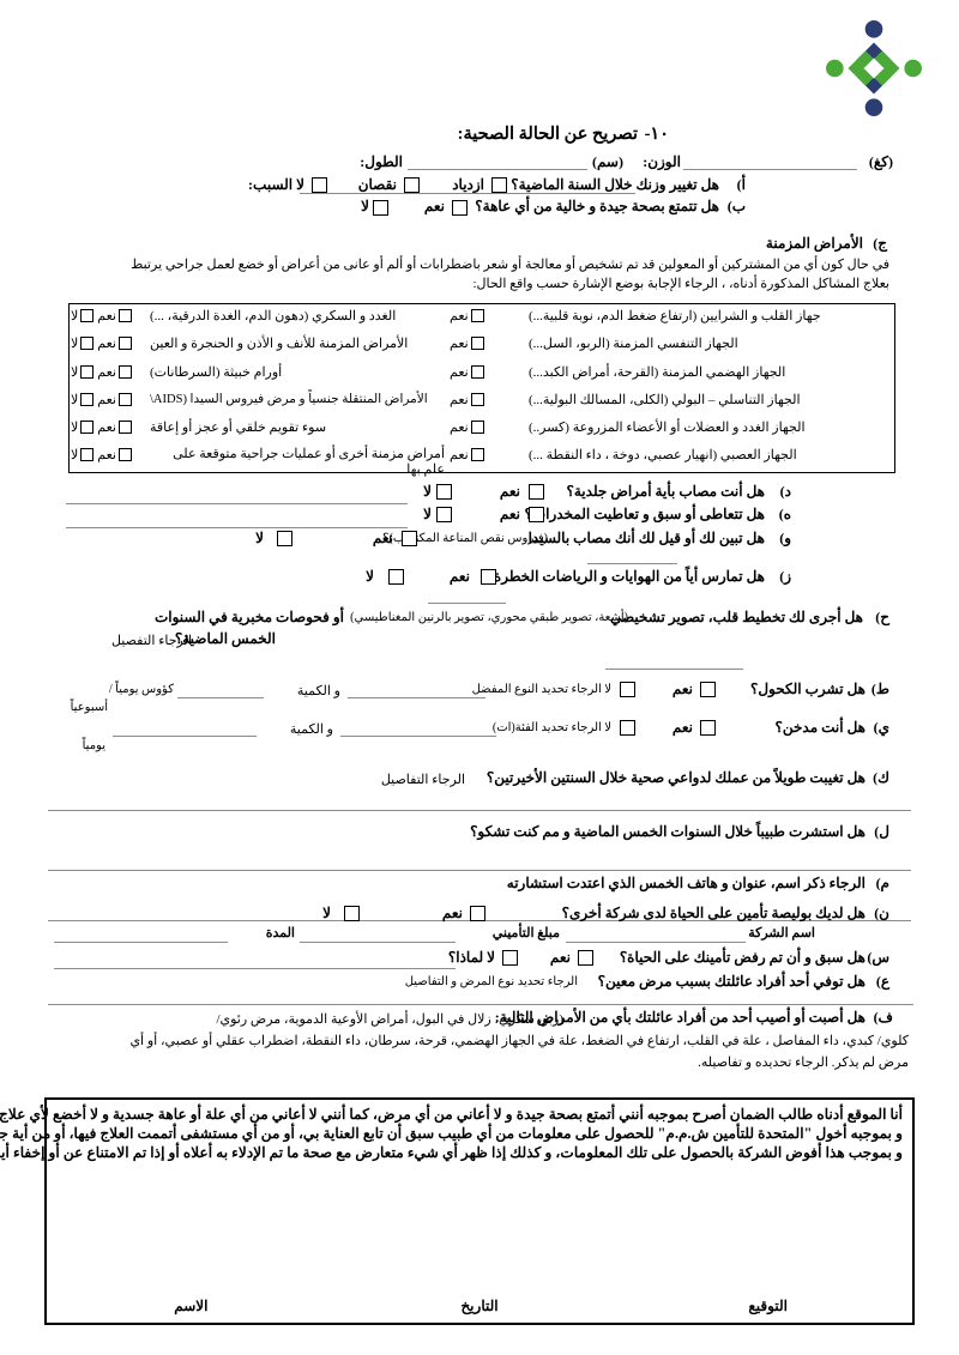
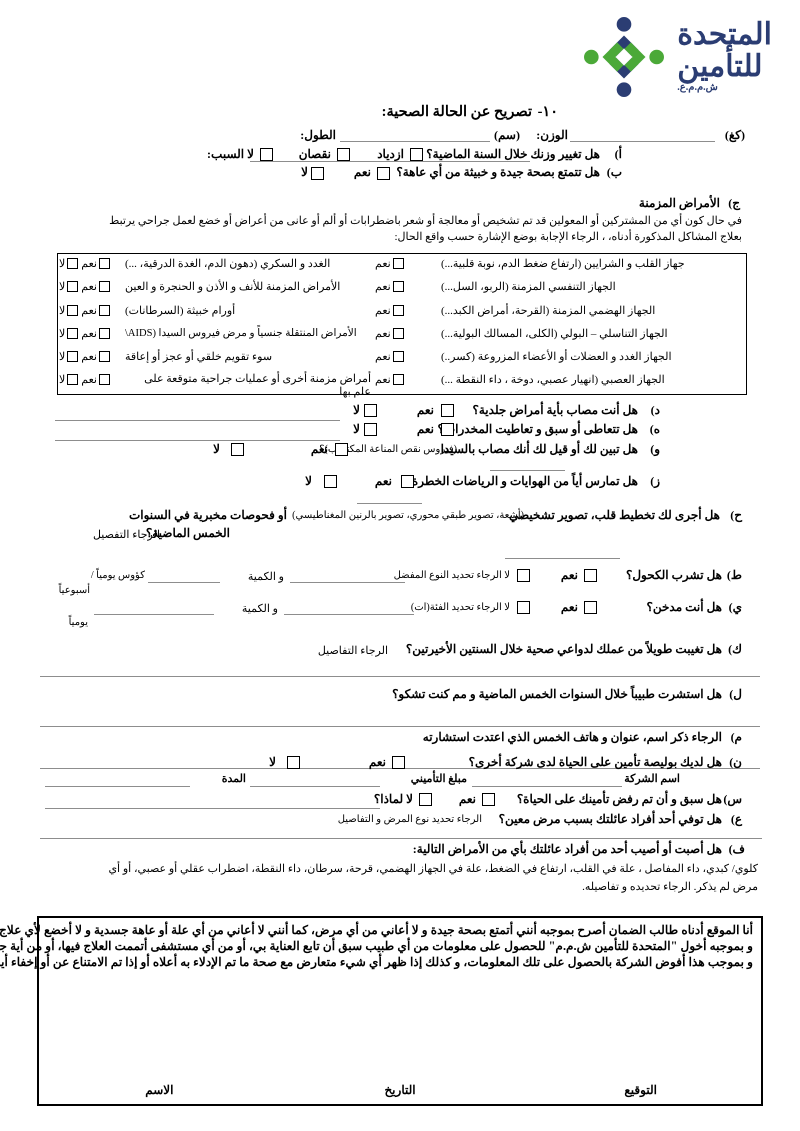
+ المتحدة
+ للتأمين
+ ش.م.م.ع.
  ١٠-
  تصريح عن الحالة الصحية:
  الطول:
  (سم)
  الوزن:
  (كغ)
  أ)
  هل تغيير وزنك خلال السنة الماضية؟
  ازدياد
  نقصان
  لا السبب:
  ب)
- هل تتمتع بصحة جيدة و خالية من أي عاهة؟
+ هل تتمتع بصحة جيدة و خبيثة من أي عاهة؟
  نعم
  لا
  ج)
  الأمراض المزمنة
  في حال كون أي من المشتركين أو المعولين قد تم تشخيص أو معالجة أو شعر باضطرابات أو ألم أو عانى من أعراض أو خضع لعمل جراحي يرتبط
  بعلاج المشاكل المذكورة أدناه، ، الرجاء الإجابة بوضع الإشارة حسب واقع الحال:
  جهاز القلب و الشرايين (ارتفاع ضغط الدم، نوبة قلبية...)
  نعم
  الغدد و السكري (دهون الدم، الغدة الدرقية، ...)
  لا
  نعم
  الجهاز التنفسي المزمنة (الربو، السل...)
  نعم
  الأمراض المزمنة للأنف و الأذن و الحنجرة و العين
  لا
  نعم
  الجهاز الهضمي المزمنة (القرحة، أمراض الكبد...)
  نعم
  أورام خبيثة (السرطانات)
  لا
  نعم
  الجهاز التناسلي – البولي (الكلى، المسالك البولية...)
  نعم
  الأمراض المنتقلة جنسياً و مرض فيروس السيدا (AIDS\
  لا
  نعم
  الجهاز الغدد و العضلات أو الأعضاء المزروعة (كسر..)
  نعم
  سوء تقويم خلقي أو عجز أو إعاقة
  لا
  نعم
  الجهاز العصبي (انهيار عصبي، دوخة ، داء النقطة ...)
  نعم
  أمراض مزمنة أخرى أو عمليات جراحية متوقعة على علم بها
  لا
  نعم
  د)
  هل أنت مصاب بأية أمراض جلدية؟
  نعم
  لا
  ه)
  هل تتعاطى أو سبق و تعاطيت المخدرا
  نعم
  لا
  و)
  هل تبين لك أو قيل لك أنك مصاب بالسيدا
  (فيروس نقص المناعة المكتب)؟
  نعم
  لا
  ز)
  هل تمارس أياً من الهوايات و الرياضات الخطرة
  نعم
  لا
  ح)
  هل أجرى لك تخطيط قلب، تصوير تشخيصي
  (أشعة، تصوير طبقي محوري، تصوير بالرنين المغناطيسي)
  أو فحوصات مخبرية في السنوات
  الخمس الماضية؟
  الرجاء التفصيل
  ط)
  هل تشرب الكحول؟
  نعم
  لا الرجاء تحديد النوع المفضل
  و الكمية
  كؤوس يومياً /
  أسبوعياً
  ي)
  هل أنت مدخن؟
  نعم
  لا الرجاء تحديد الفئة(ات)
  و الكمية
  يومياً
  ك)
  هل تغيبت طويلاً من عملك لدواعي صحية خلال السنتين الأخيرتين؟
  الرجاء التفاصيل
  ل)
  هل استشرت طبيباً خلال السنوات الخمس الماضية و مم كنت تشكو؟
  م)
  الرجاء ذكر اسم، عنوان و هاتف الخمس الذي اعتدت استشارته
  ن)
  هل لديك بوليصة تأمين على الحياة لدى شركة أخرى؟
  نعم
  لا
  اسم الشركة
  مبلغ التأميني
  المدة
  س)
  هل سبق و أن تم رفض تأمينك على الحياة؟
  نعم
  لا لماذا؟
  ع)
  هل توفي أحد أفراد عائلتك بسبب مرض معين؟
  الرجاء تحديد نوع المرض و التفاصيل
  ف)
  هل أصبت أو أصيب أحد من أفراد عائلتك بأي من الأمراض التالية:
- (ربو، سكري، زلال في البول، أمراض الأوعية الدموية، مرض رئوي/
  كلوي/ كبدي، داء المفاصل ، علة في القلب، ارتفاع في الضغط، علة في الجهاز الهضمي، قرحة، سرطان، داء النقطة، اضطراب عقلي أو عصبي، أو أي
  مرض لم يذكر. الرجاء تحديده و تفاصيله.
  الاسم
  التاريخ
  التوقيع
